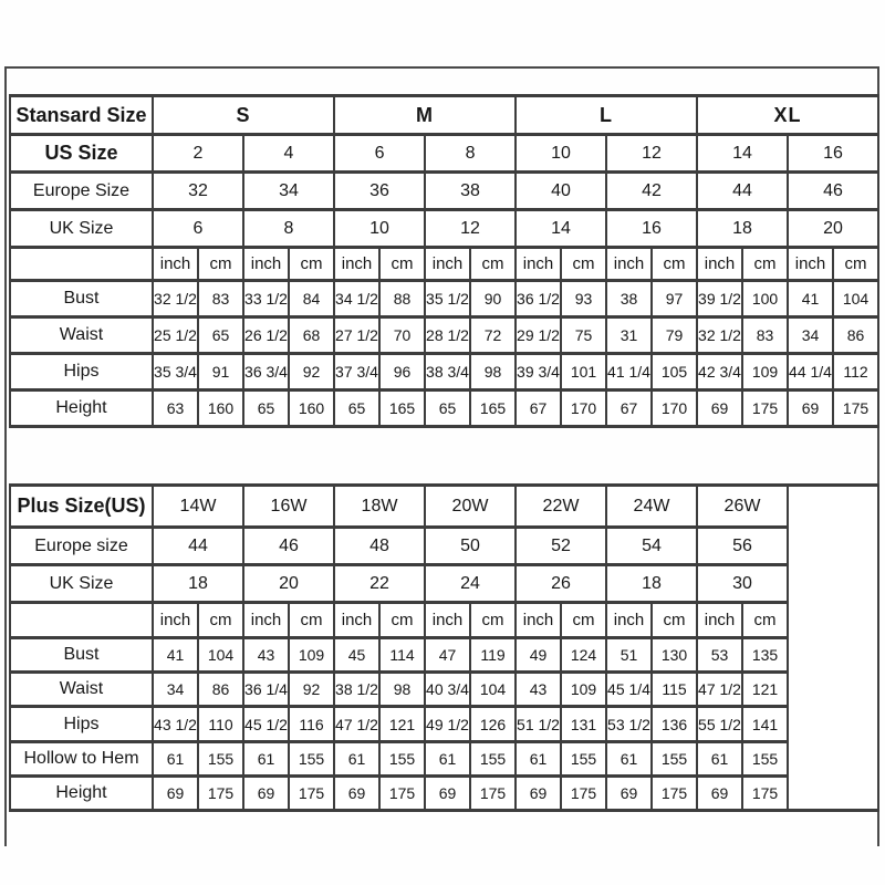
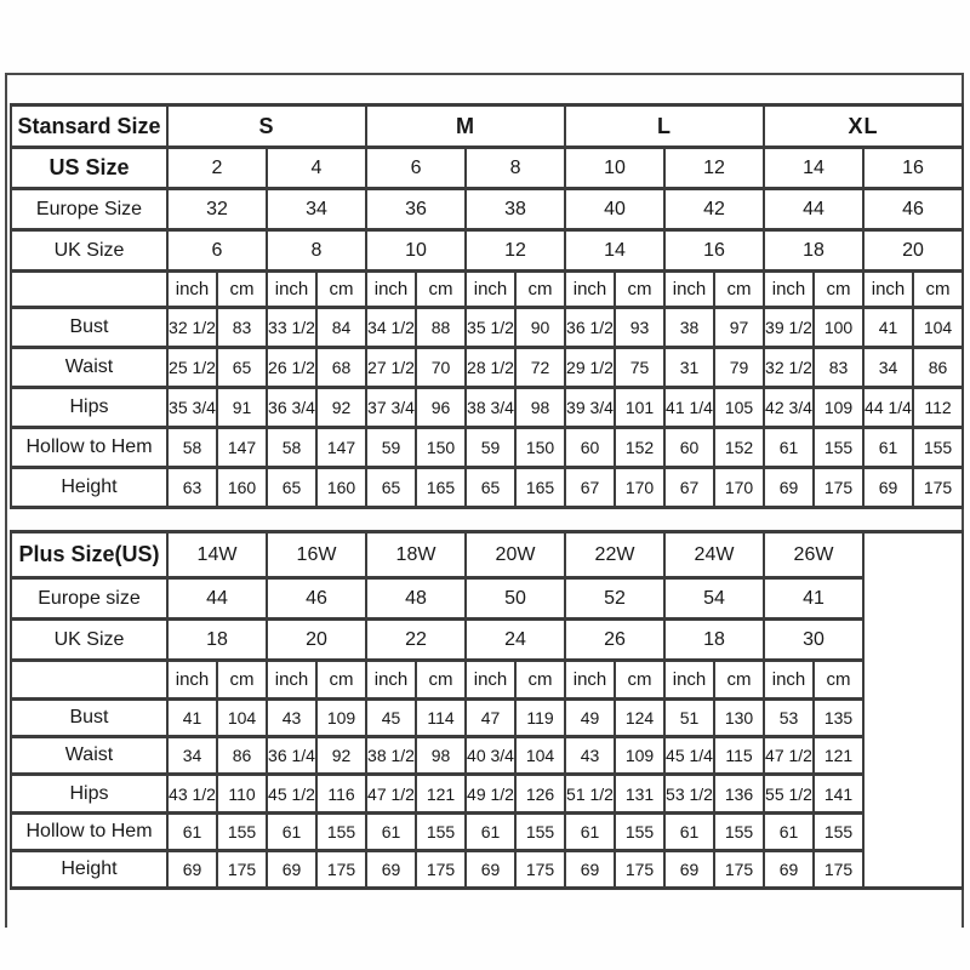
  Stansard Size	S	M	L	XL
  US Size	2	4	6	8	10	12	14	16
  Europe Size	32	34	36	38	40	42	44	46
  UK Size	6	8	10	12	14	16	18	20
  	inch	cm	inch	cm	inch	cm	inch	cm	inch	cm	inch	cm	inch	cm	inch	cm
  Bust	32 1/2	83	33 1/2	84	34 1/2	88	35 1/2	90	36 1/2	93	38	97	39 1/2	100	41	104
  Waist	25 1/2	65	26 1/2	68	27 1/2	70	28 1/2	72	29 1/2	75	31	79	32 1/2	83	34	86
  Hips	35 3/4	91	36 3/4	92	37 3/4	96	38 3/4	98	39 3/4	101	41 1/4	105	42 3/4	109	44 1/4	112
+ Hollow to Hem	58	147	58	147	59	150	59	150	60	152	60	152	61	155	61	155
  Height	63	160	65	160	65	165	65	165	67	170	67	170	69	175	69	175
  Plus Size(US)	14W	16W	18W	20W	22W	24W	26W
- Europe size	44	46	48	50	52	54	56
+ Europe size	44	46	48	50	52	54	41
  UK Size	18	20	22	24	26	18	30
  	inch	cm	inch	cm	inch	cm	inch	cm	inch	cm	inch	cm	inch	cm
  Bust	41	104	43	109	45	114	47	119	49	124	51	130	53	135
  Waist	34	86	36 1/4	92	38 1/2	98	40 3/4	104	43	109	45 1/4	115	47 1/2	121
  Hips	43 1/2	110	45 1/2	116	47 1/2	121	49 1/2	126	51 1/2	131	53 1/2	136	55 1/2	141
  Hollow to Hem	61	155	61	155	61	155	61	155	61	155	61	155	61	155
  Height	69	175	69	175	69	175	69	175	69	175	69	175	69	175
